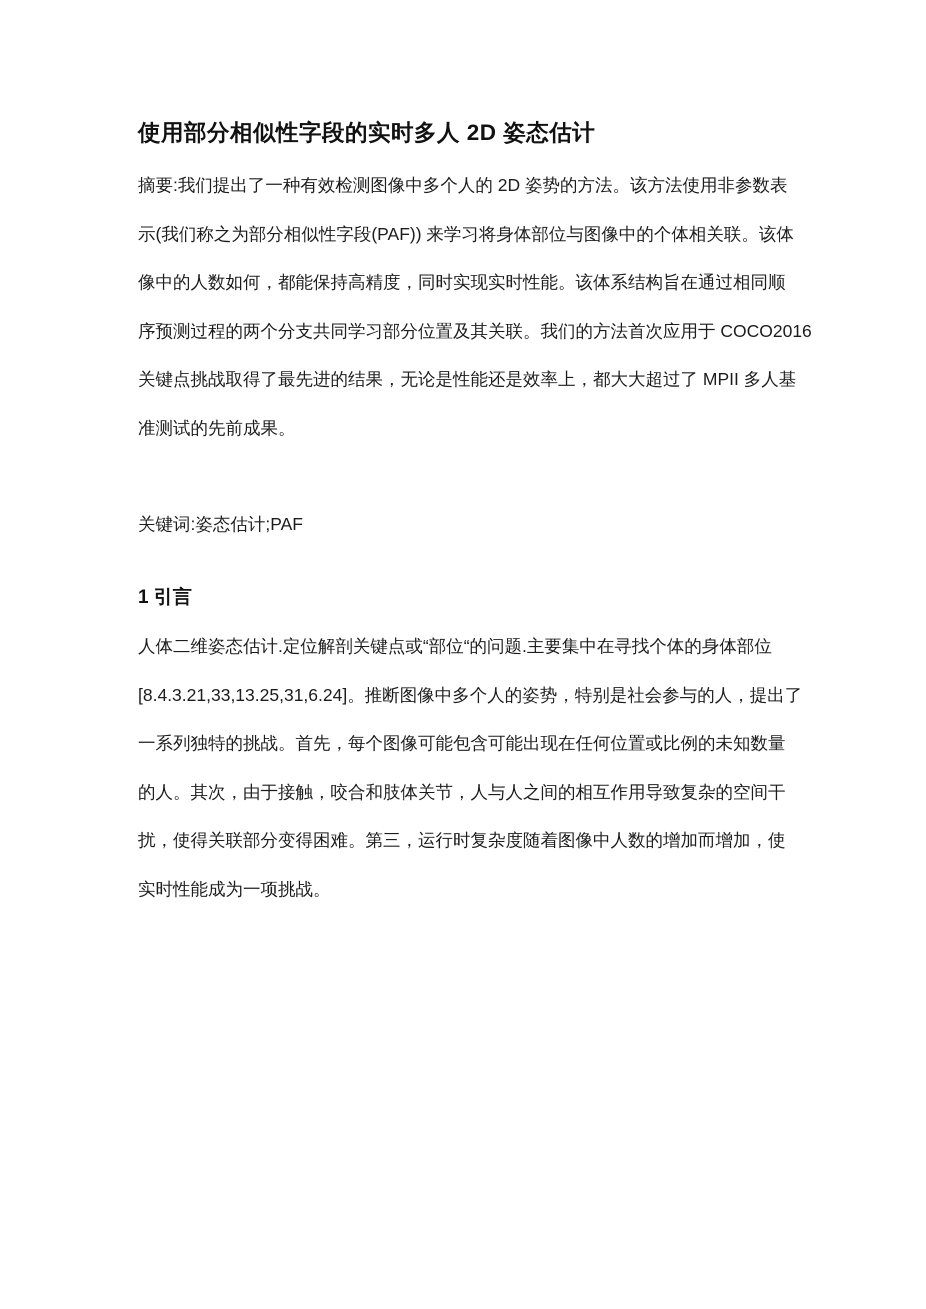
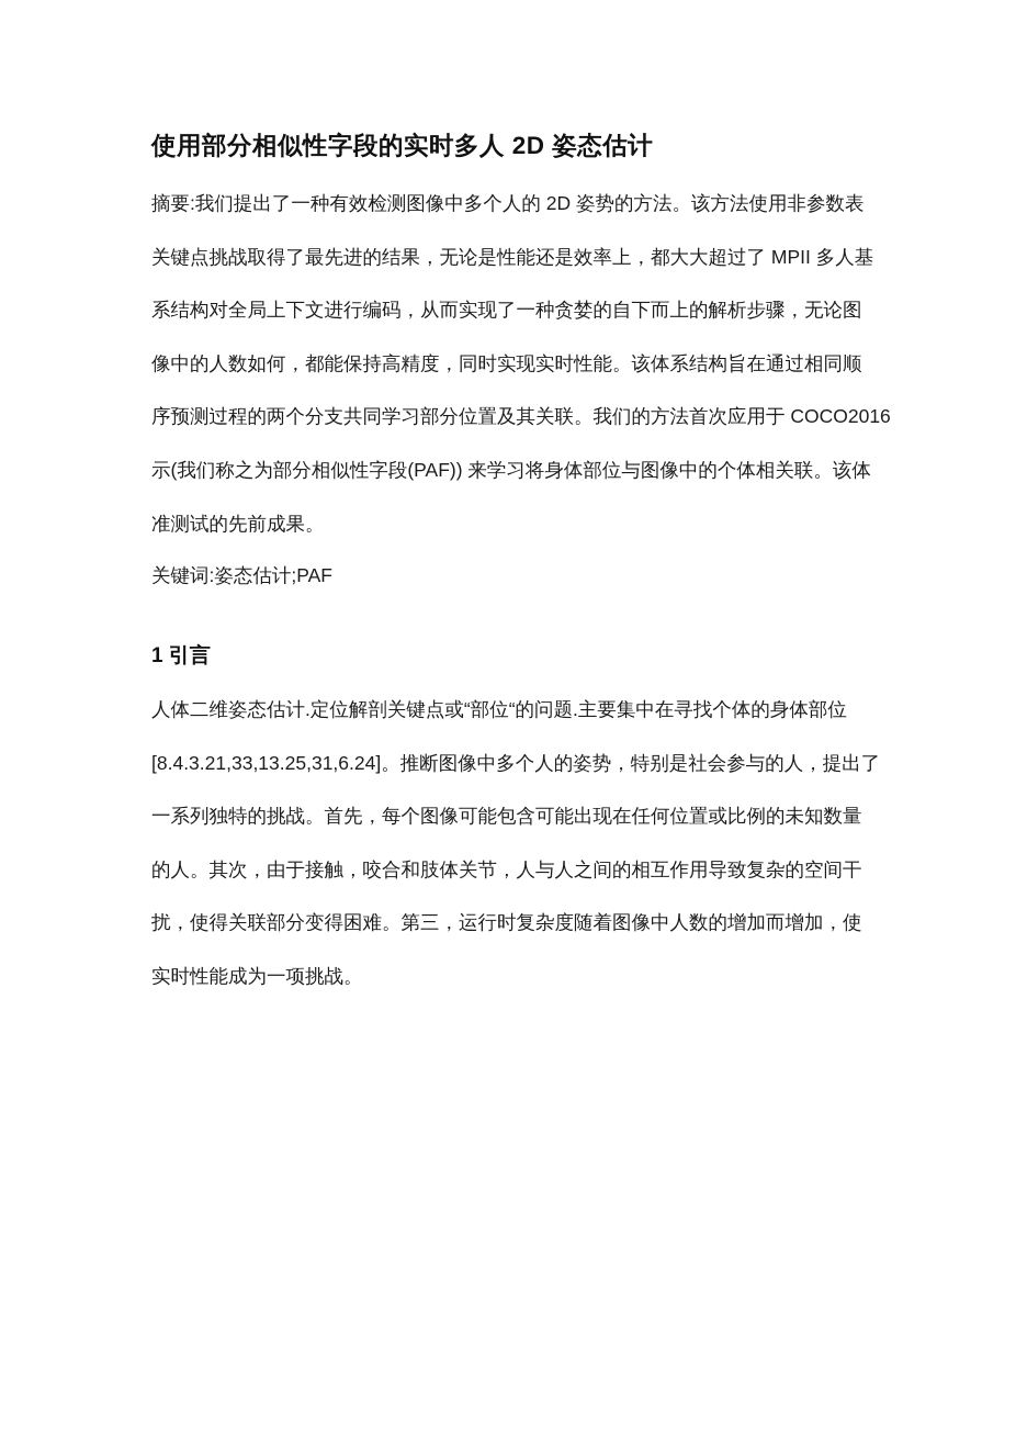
  使用部分相似性字段的实时多人 2D 姿态估计
  摘要:我们提出了一种有效检测图像中多个人的 2D 姿势的方法。该方法使用非参数表
- 示(我们称之为部分相似性字段(PAF)) 来学习将身体部位与图像中的个体相关联。该体
+ 关键点挑战取得了最先进的结果，无论是性能还是效率上，都大大超过了 MPII 多人基
+ 系结构对全局上下文进行编码，从而实现了一种贪婪的自下而上的解析步骤，无论图
  像中的人数如何，都能保持高精度，同时实现实时性能。该体系结构旨在通过相同顺
  序预测过程的两个分支共同学习部分位置及其关联。我们的方法首次应用于 COCO2016
- 关键点挑战取得了最先进的结果，无论是性能还是效率上，都大大超过了 MPII 多人基
+ 示(我们称之为部分相似性字段(PAF)) 来学习将身体部位与图像中的个体相关联。该体
  准测试的先前成果。
  关键词:姿态估计;PAF
  1 引言
  人体二维姿态估计.定位解剖关键点或“部位“的问题.主要集中在寻找个体的身体部位
  [8.4.3.21,33,13.25,31,6.24]。推断图像中多个人的姿势，特别是社会参与的人，提出了
  一系列独特的挑战。首先，每个图像可能包含可能出现在任何位置或比例的未知数量
  的人。其次，由于接触，咬合和肢体关节，人与人之间的相互作用导致复杂的空间干
  扰，使得关联部分变得困难。第三，运行时复杂度随着图像中人数的增加而增加，使
  实时性能成为一项挑战。
